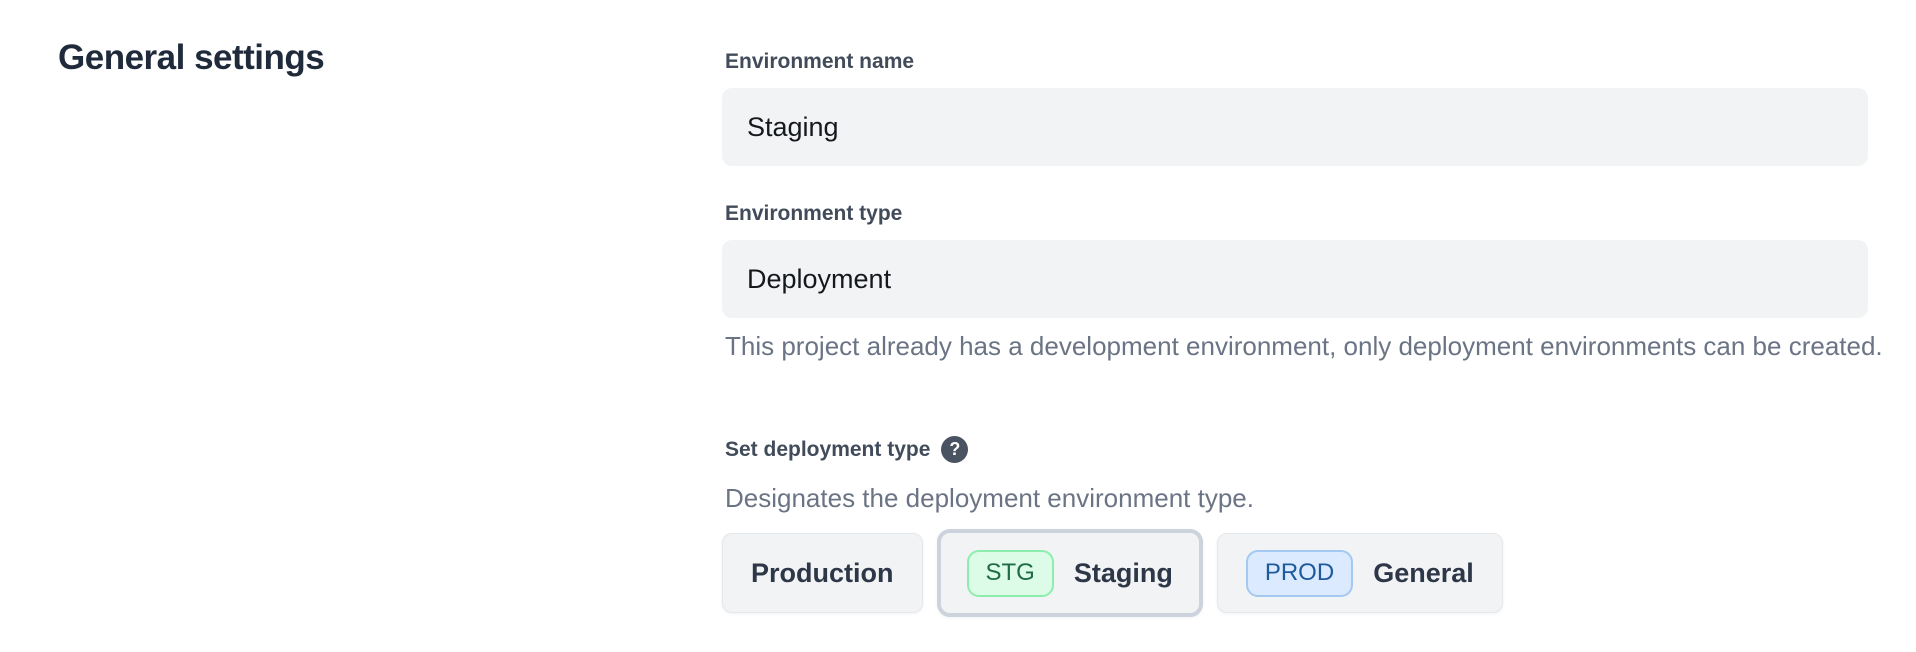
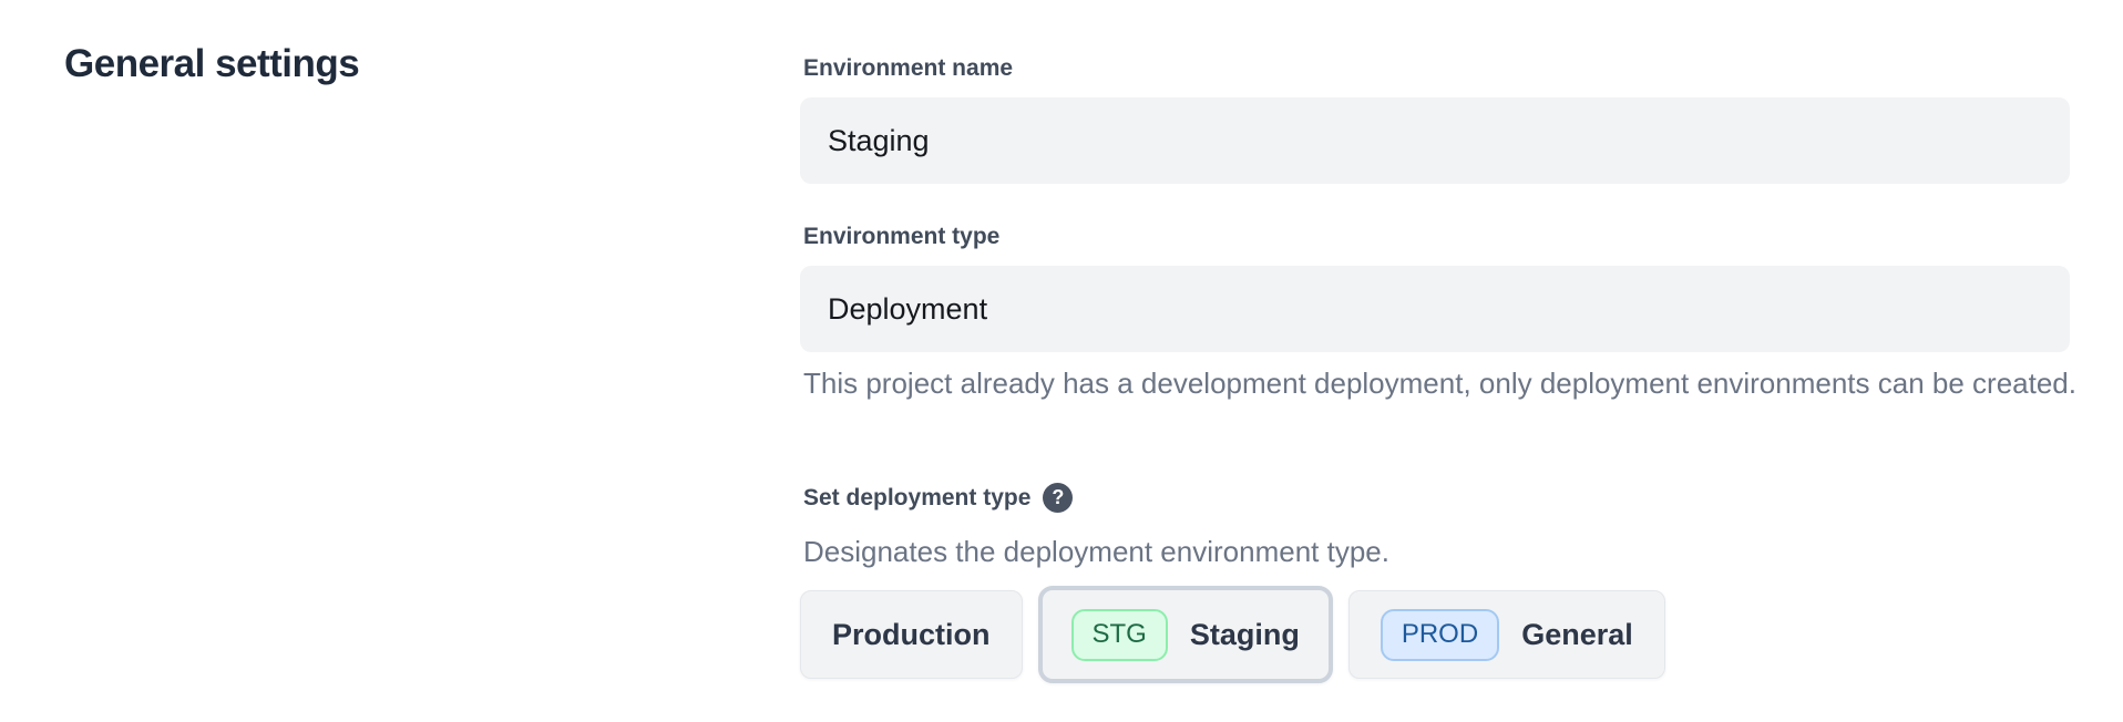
  General settings
  Environment name
  Staging
  Environment type
  Deployment
- This project already has a development environment, only deployment environments can be created.
+ This project already has a development deployment, only deployment environments can be created.
  Set deployment type
  ?
  Designates the deployment environment type.
  Production
  STG
  Staging
  PROD
  General
